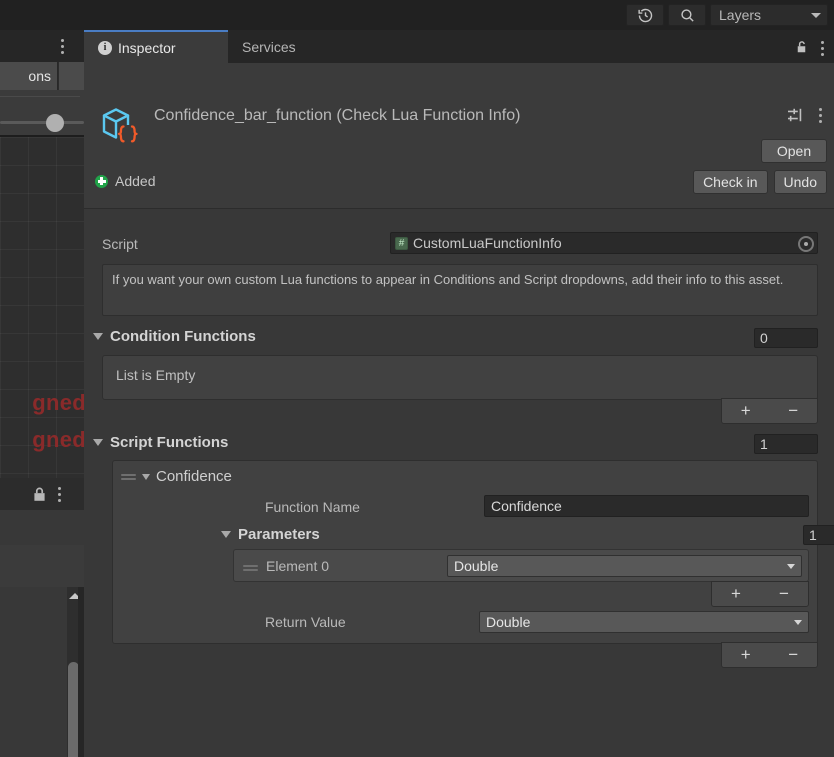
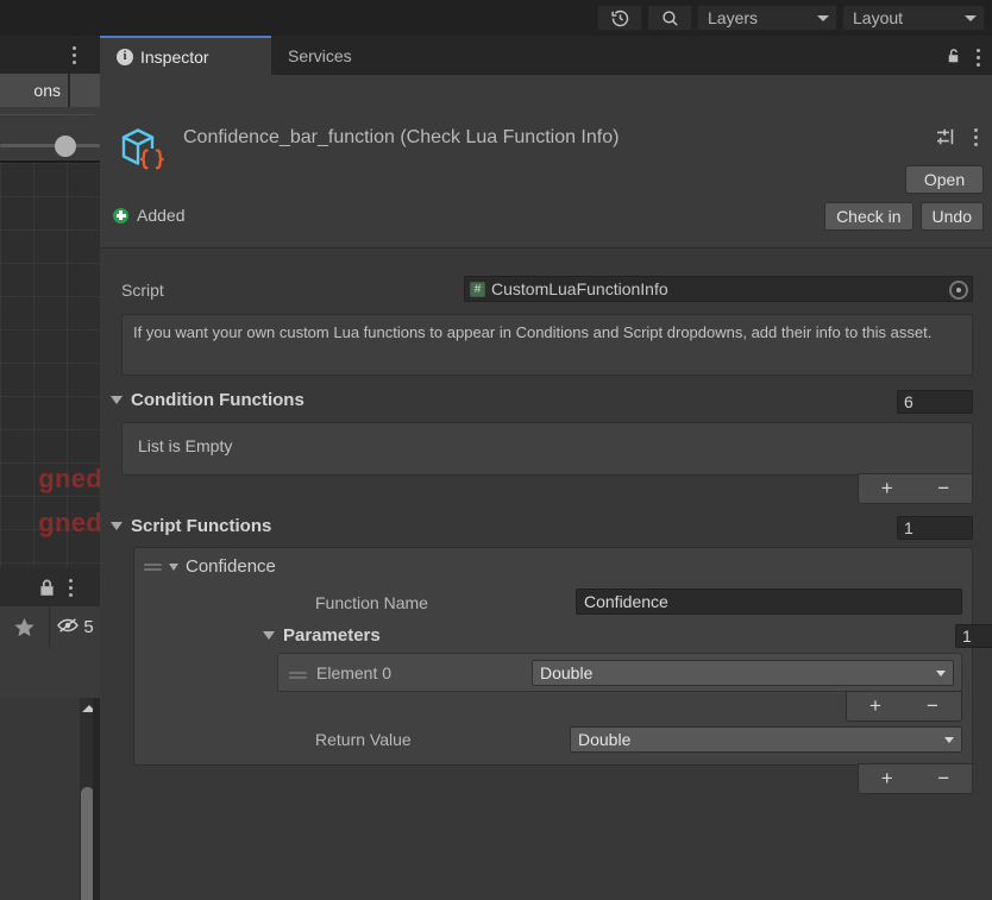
  Layers
+ Layout
  ons
  gned
  gned
+ 5
  i
  Inspector
  Services
  Confidence_bar_function (Check Lua Function Info)
  Open
  Added
  Check in
  Undo
  Script
  #
  CustomLuaFunctionInfo
  If you want your own custom Lua functions to appear in Conditions and Script dropdowns, add their info to this asset.
  Condition Functions
- 0
+ 6
  List is Empty
  +
  −
  Script Functions
  1
  Confidence
  Function Name
  Confidence
  Parameters
  1
  Element 0
  Double
  +
  −
  Return Value
  Double
  +
  −
